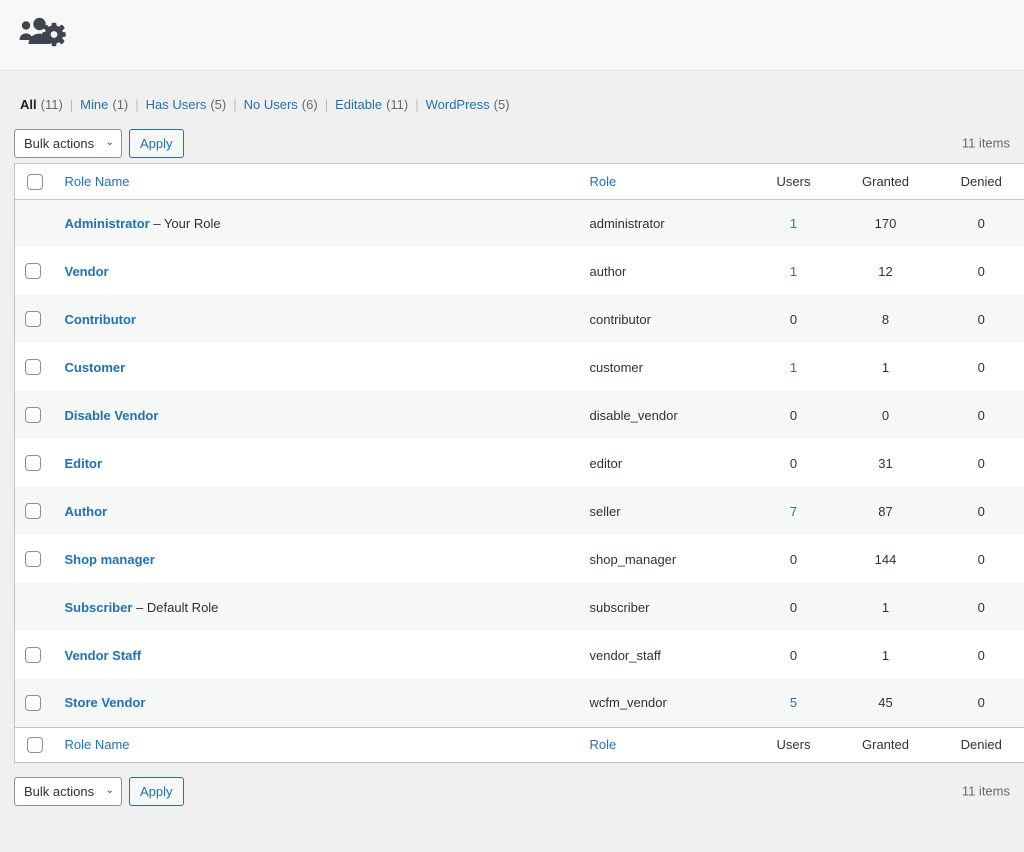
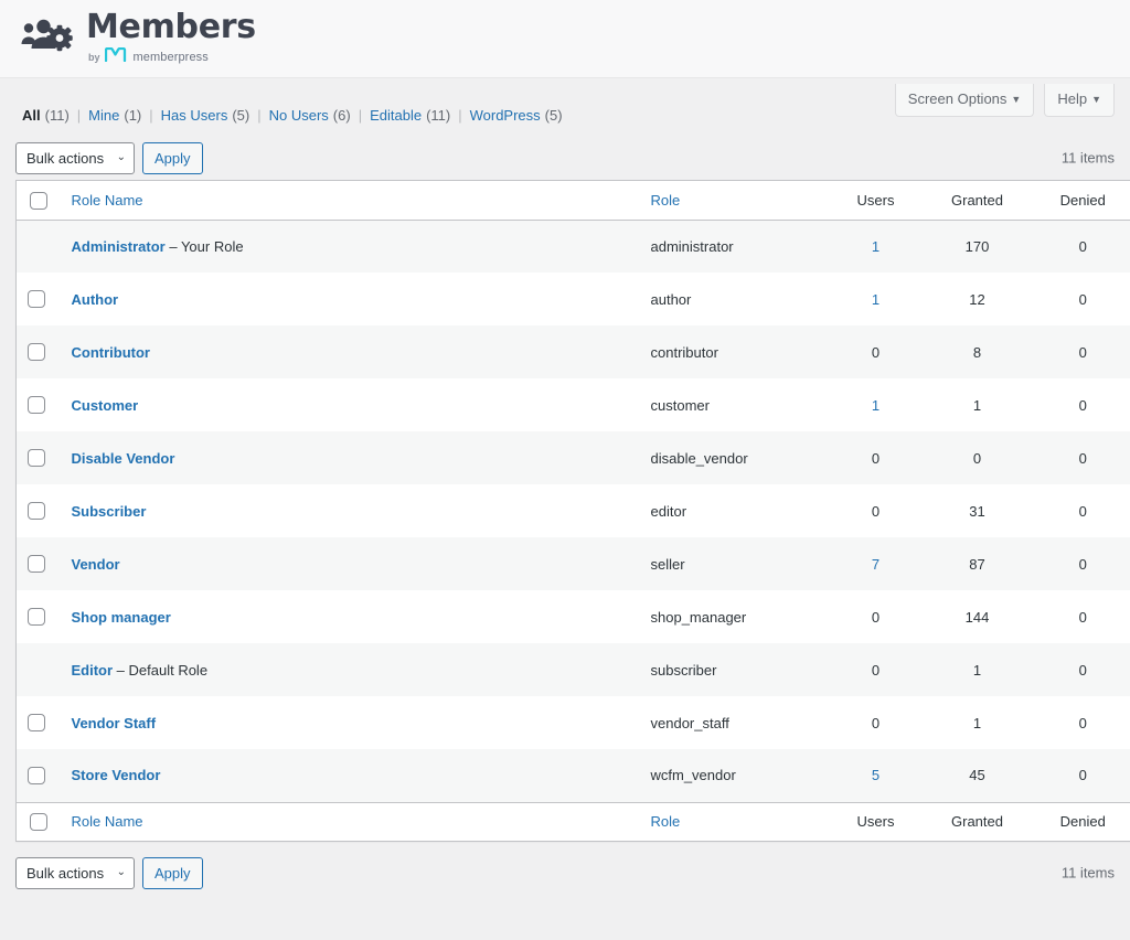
+ Members
+ by
+ memberpress
+ Screen Options ▼
+ Help ▼
  All
  (11)
  |
  Mine
  (1)
  |
  Has Users
  (5)
  |
  No Users
  (6)
  |
  Editable
  (11)
  |
  WordPress
  (5)
  Bulk actions
  ⌄
  Apply
  11 items
  	Role Name	Role	Users	Granted	Denied
  	Administrator – Your Role	administrator	1	170	0
- 	Vendor	author	1	12	0
+ 	Author	author	1	12	0
  	Contributor	contributor	0	8	0
  	Customer	customer	1	1	0
  	Disable Vendor	disable_vendor	0	0	0
- 	Editor	editor	0	31	0
+ 	Subscriber	editor	0	31	0
- 	Author	seller	7	87	0
+ 	Vendor	seller	7	87	0
  	Shop manager	shop_manager	0	144	0
- 	Subscriber – Default Role	subscriber	0	1	0
+ 	Editor – Default Role	subscriber	0	1	0
  	Vendor Staff	vendor_staff	0	1	0
  	Store Vendor	wcfm_vendor	5	45	0
  	Role Name	Role	Users	Granted	Denied
  Bulk actions
  ⌄
  Apply
  11 items
